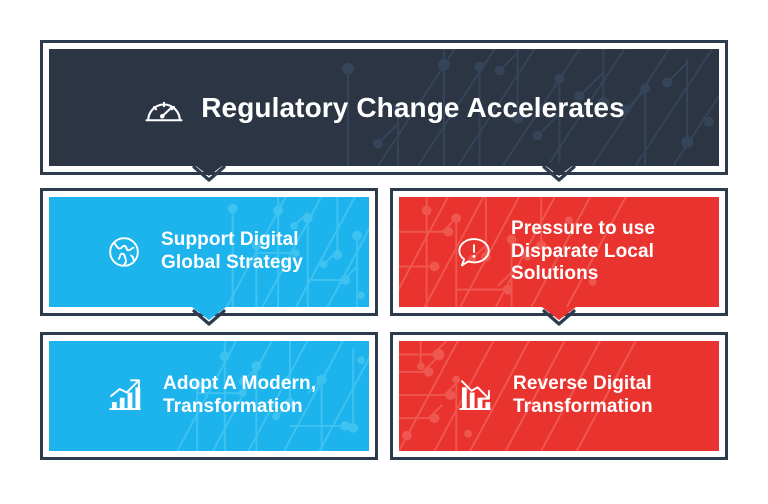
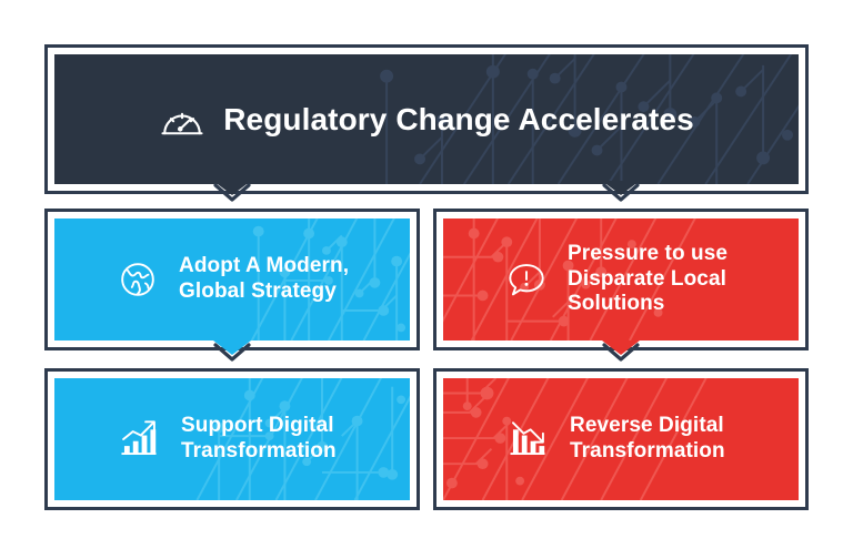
  Regulatory Change Accelerates
- Support Digital
+ Adopt A Modern,
  Global Strategy
  Pressure to use
  Disparate Local
  Solutions
- Adopt A Modern,
+ Support Digital
  Transformation
  Reverse Digital
  Transformation
